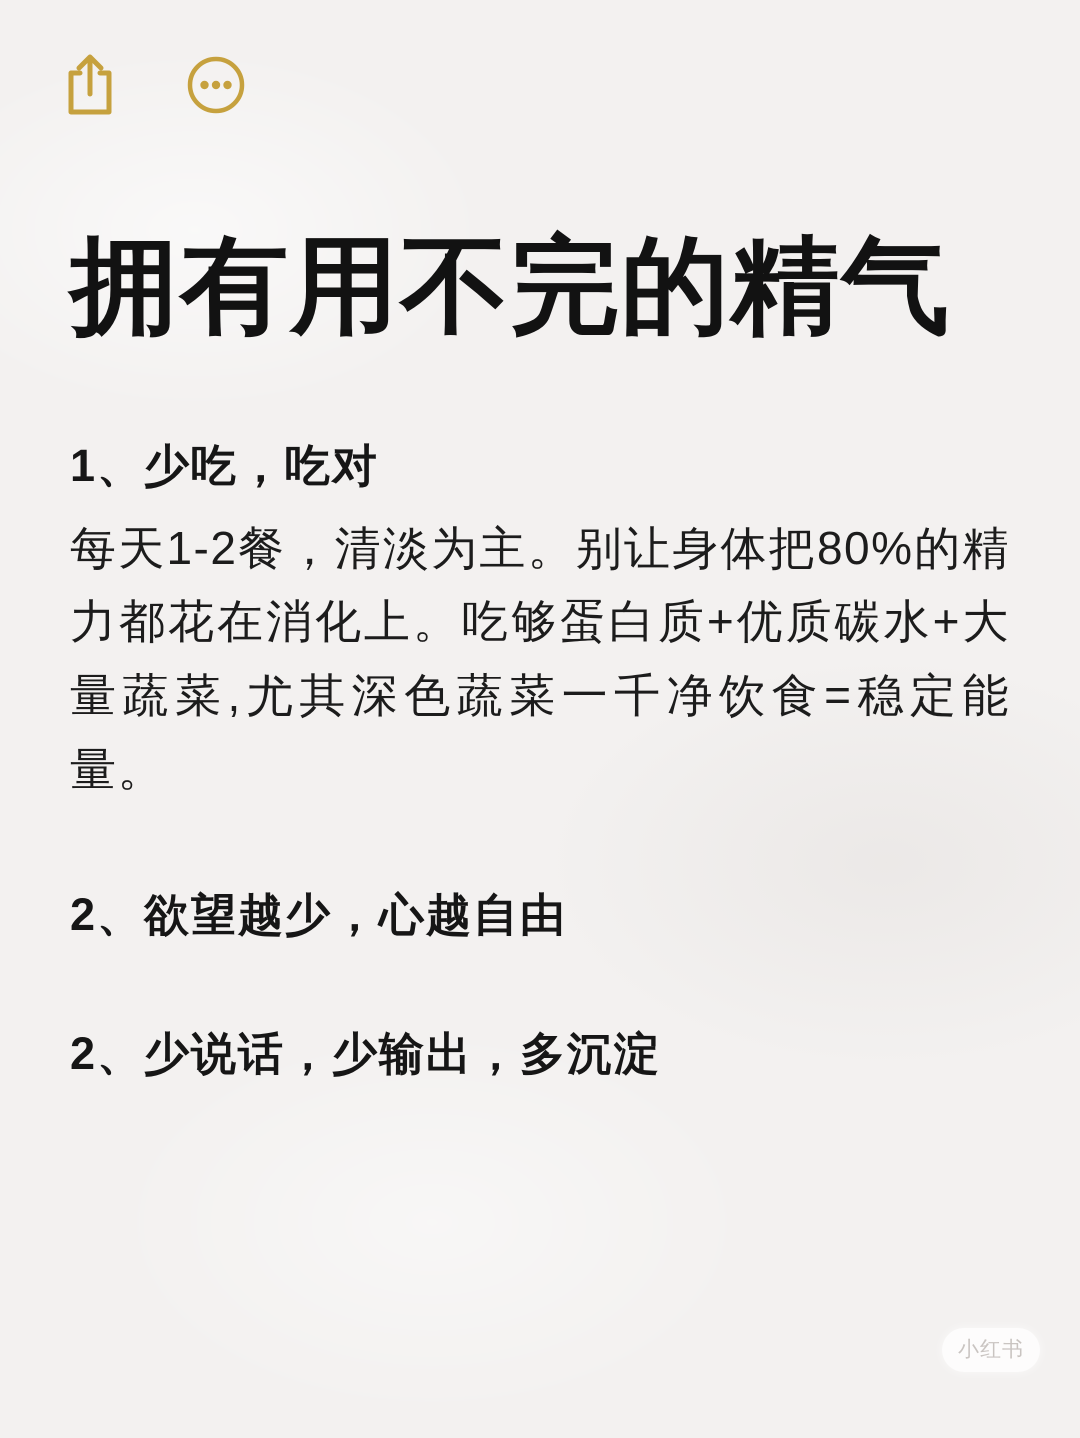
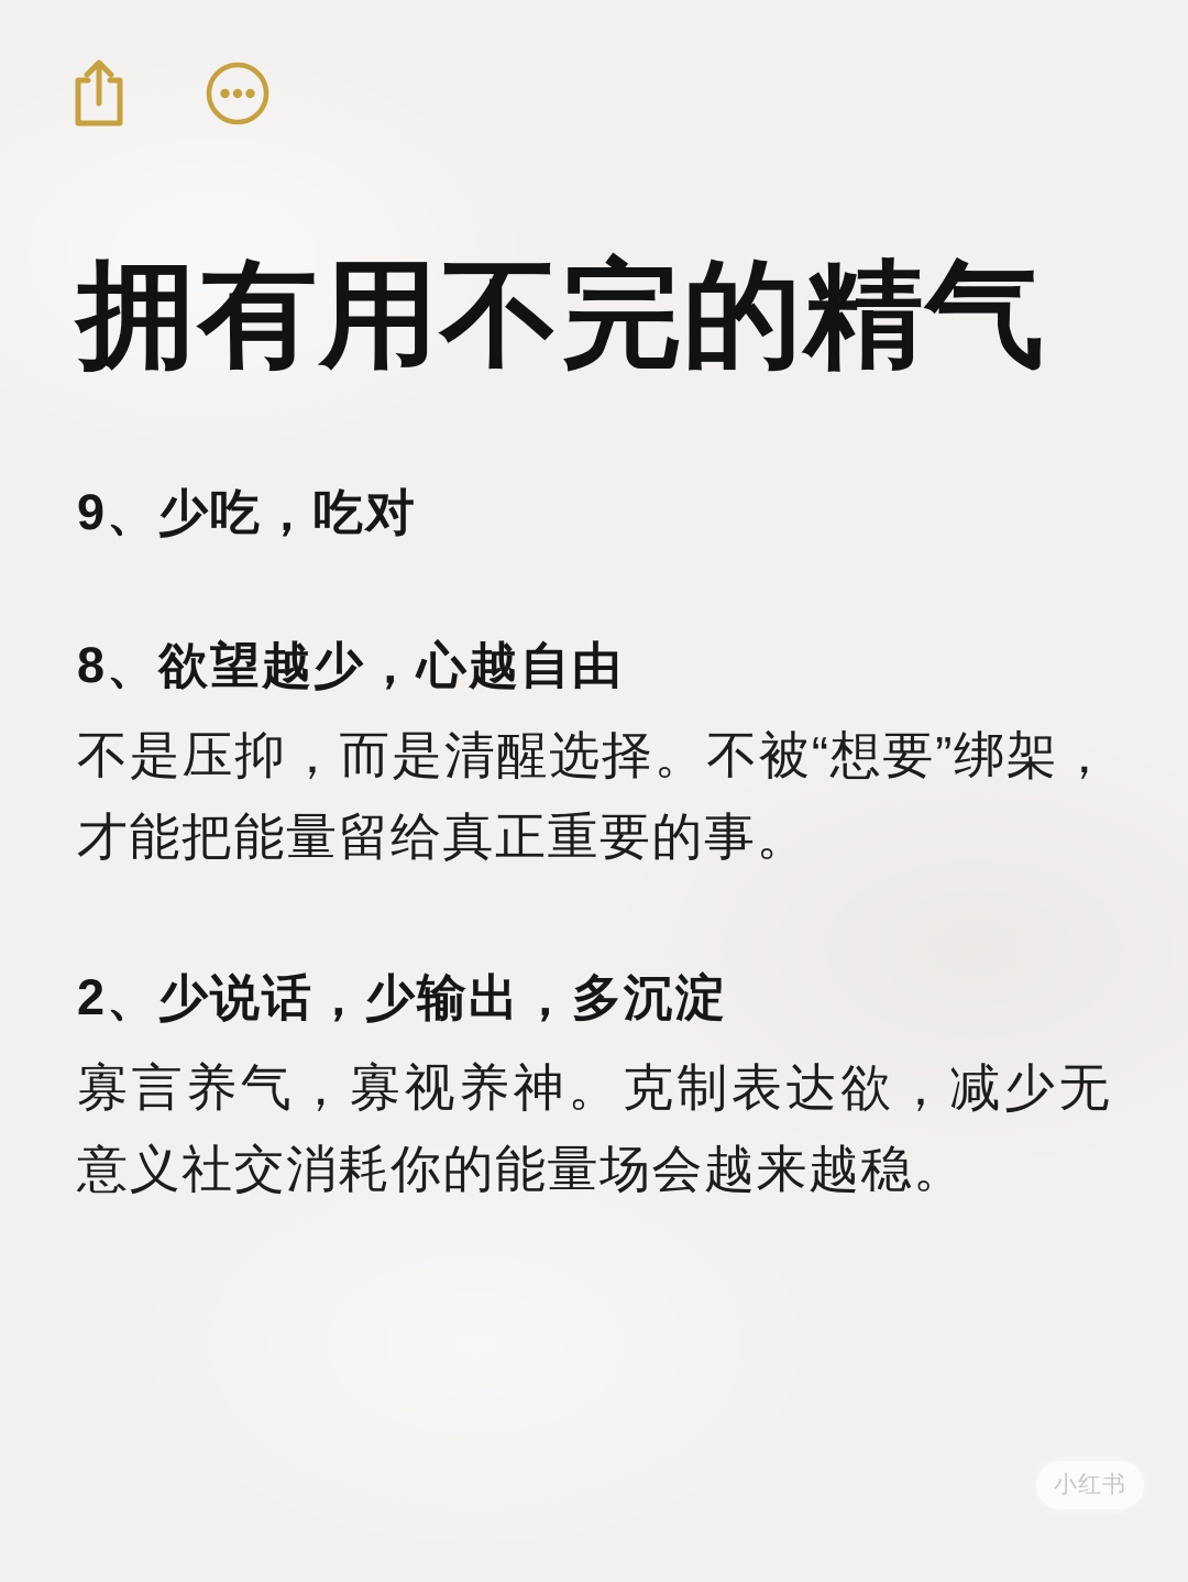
  拥有用不完的精气
- 1、少吃，吃对
+ 9、少吃，吃对
- 每天1-2餐，清淡为主。别让身体把80%的精力都花在消化上。吃够蛋白质+优质碳水+大量蔬菜,尤其深色蔬菜一千净饮食=稳定能量。
- 2、欲望越少，心越自由
+ 8、欲望越少，心越自由
+ 不是压抑，而是清醒选择。不被“想要”绑架，才能把能量留给真正重要的事。
  2、少说话，少输出，多沉淀
+ 寡言养气，寡视养神。克制表达欲，减少无意义社交消耗你的能量场会越来越稳。
  小红书
